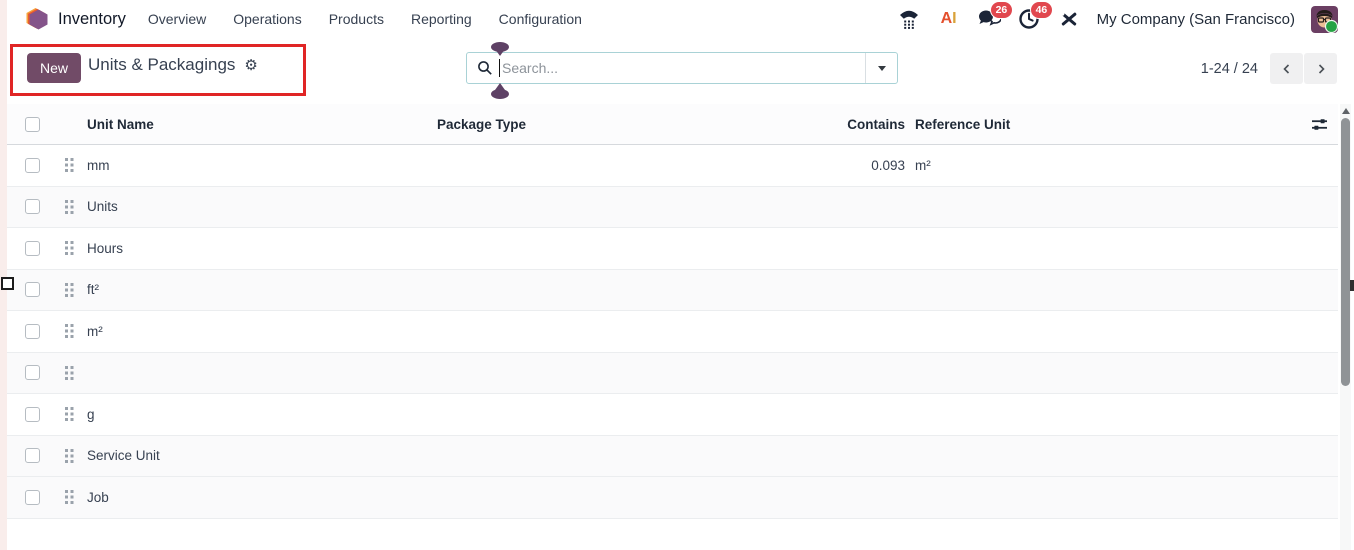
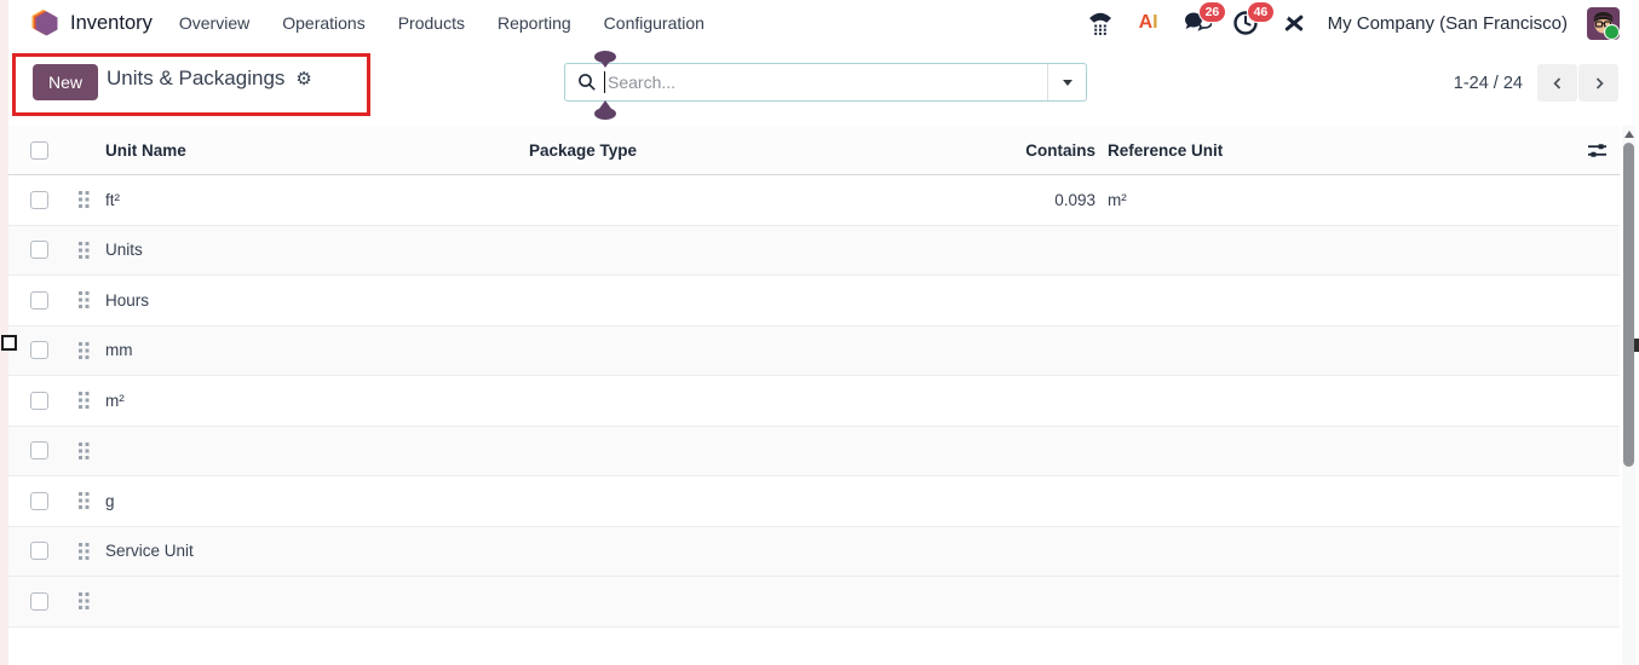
  Inventory
  Overview
  Operations
  Products
  Reporting
  Configuration
  A
  I
  26
  46
  My Company (San Francisco)
  New
  Units & Packagings
  ⚙
  Search...
  1-24 / 24
  Unit Name
  Package Type
  Contains
  Reference Unit
- mm
+ ft²
  0.093
  m²
  Units
  Hours
- ft²
+ mm
  m²
  g
  Service Unit
- Job
